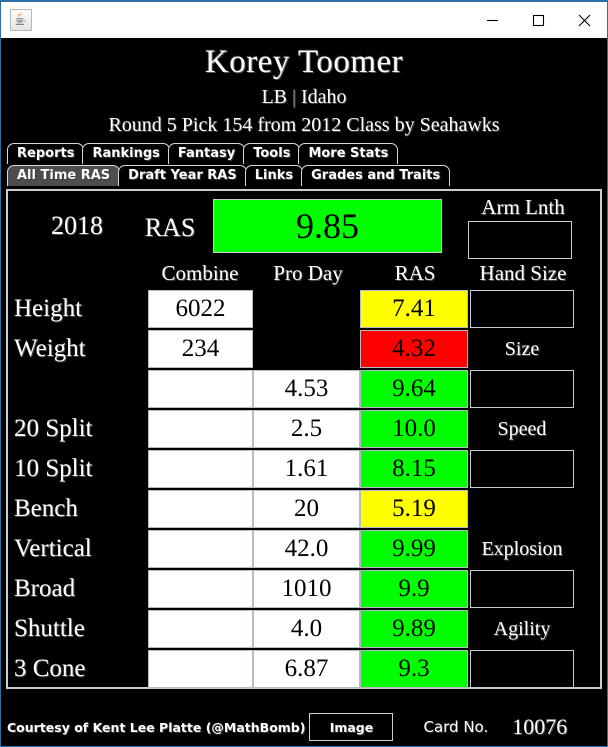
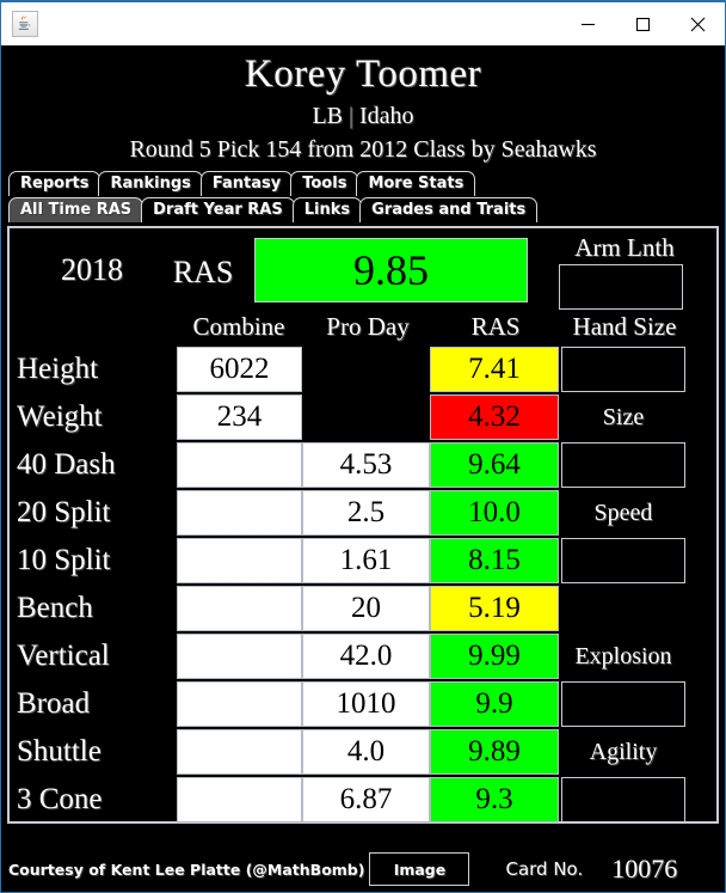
  Korey Toomer
  LB | Idaho
  Round 5 Pick 154 from 2012 Class by Seahawks
  Reports
  Rankings
  Fantasy
  Tools
  More Stats
  All Time RAS
  Draft Year RAS
  Links
  Grades and Traits
  2018
  RAS
  9.85
  Arm Lnth
  Combine
  Pro Day
  RAS
  Hand Size
  Height
  6022
  7.41
  Weight
  234
  4.32
  Size
+ 40 Dash
  4.53
  9.64
  20 Split
  2.5
  10.0
  Speed
  10 Split
  1.61
  8.15
  Bench
  20
  5.19
  Vertical
  42.0
  9.99
  Explosion
  Broad
  1010
  9.9
  Shuttle
  4.0
  9.89
  Agility
  3 Cone
  6.87
  9.3
  Courtesy of Kent Lee Platte (@MathBomb)
  Image
  Card No.
  10076
